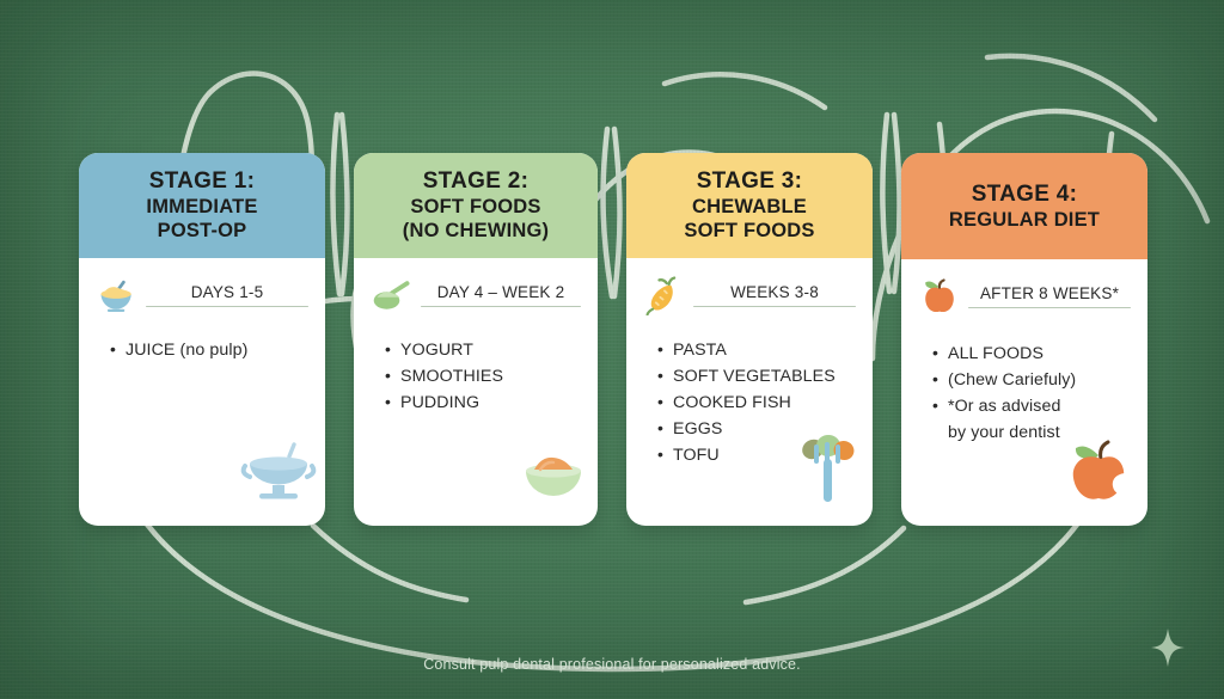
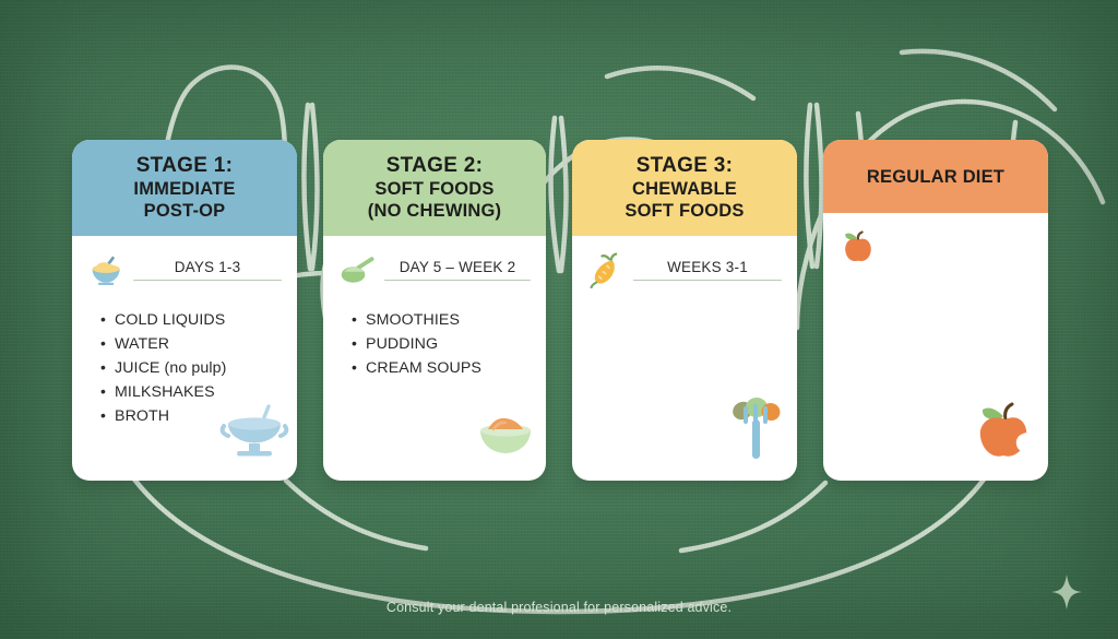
  STAGE 1:
  IMMEDIATE
  POST-OP
- DAYS 1-5
+ DAYS 1-3
+ COLD LIQUIDS
+ WATER
  JUICE (no pulp)
+ MILKSHAKES
+ BROTH
  STAGE 2:
  SOFT FOODS
  (NO CHEWING)
- DAY 4 – WEEK 2
+ DAY 5 – WEEK 2
- YOGURT
  SMOOTHIES
  PUDDING
+ CREAM SOUPS
  STAGE 3:
  CHEWABLE
  SOFT FOODS
- WEEKS 3-8
+ WEEKS 3-1
- PASTA
- SOFT VEGETABLES
- COOKED FISH
- EGGS
- TOFU
- STAGE 4:
  REGULAR DIET
- AFTER 8 WEEKS*
- ALL FOODS
- (Chew Cariefuly)
- *Or as advised
- by your dentist
- Consult pulp dental profesional for personalized advice.
+ Consult your dental profesional for personalized advice.
